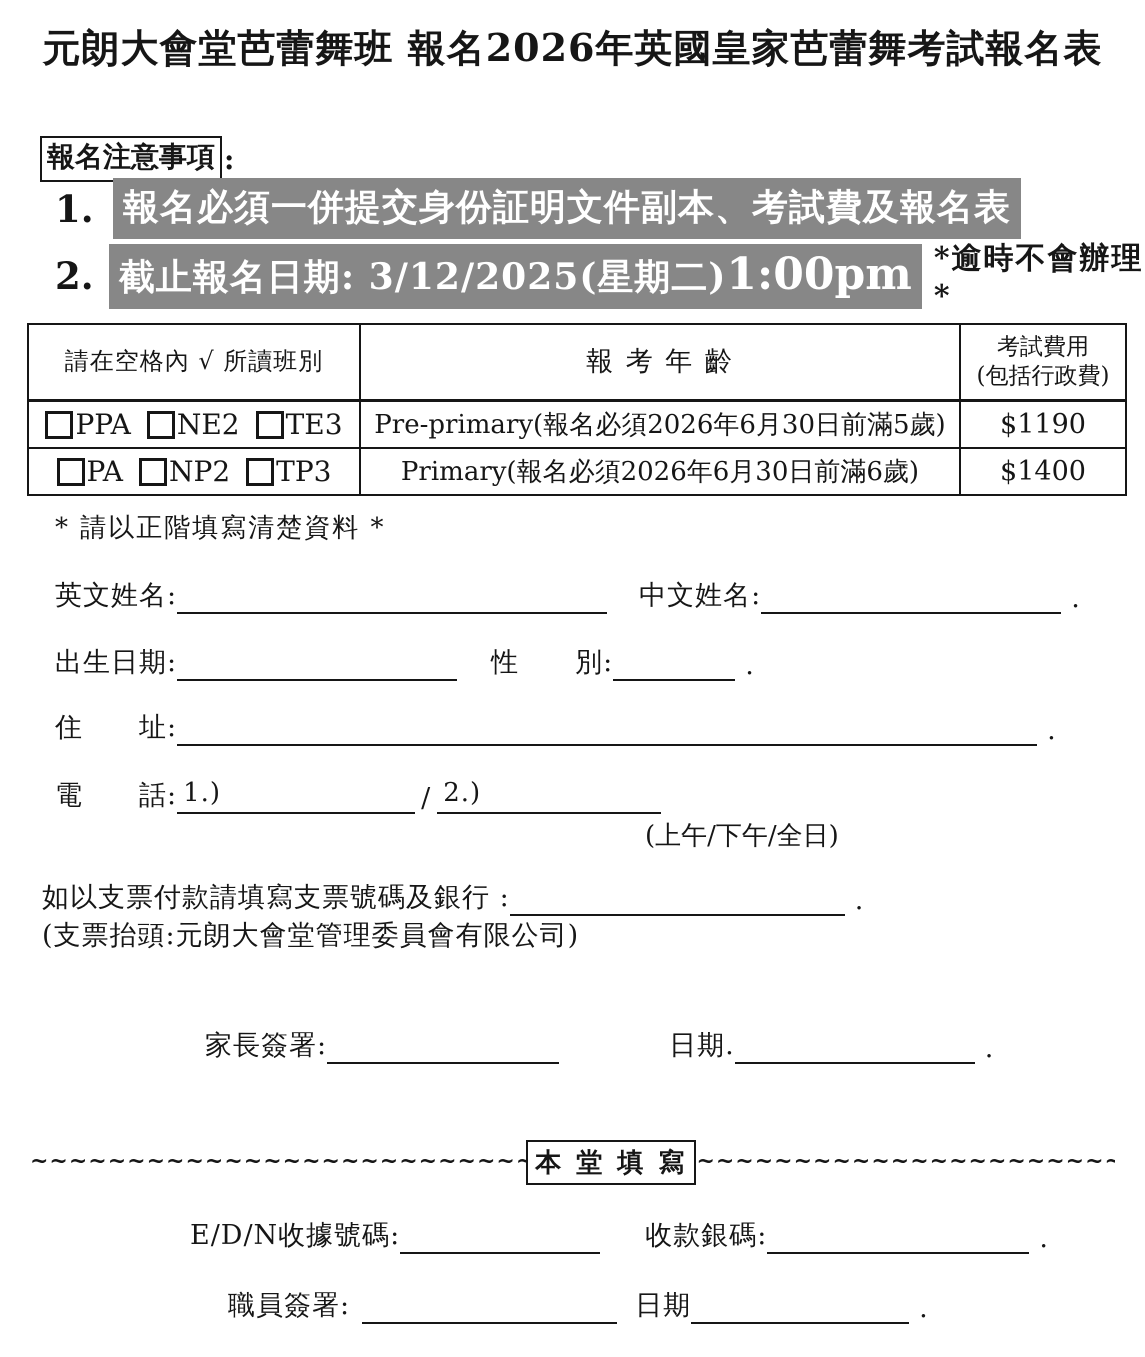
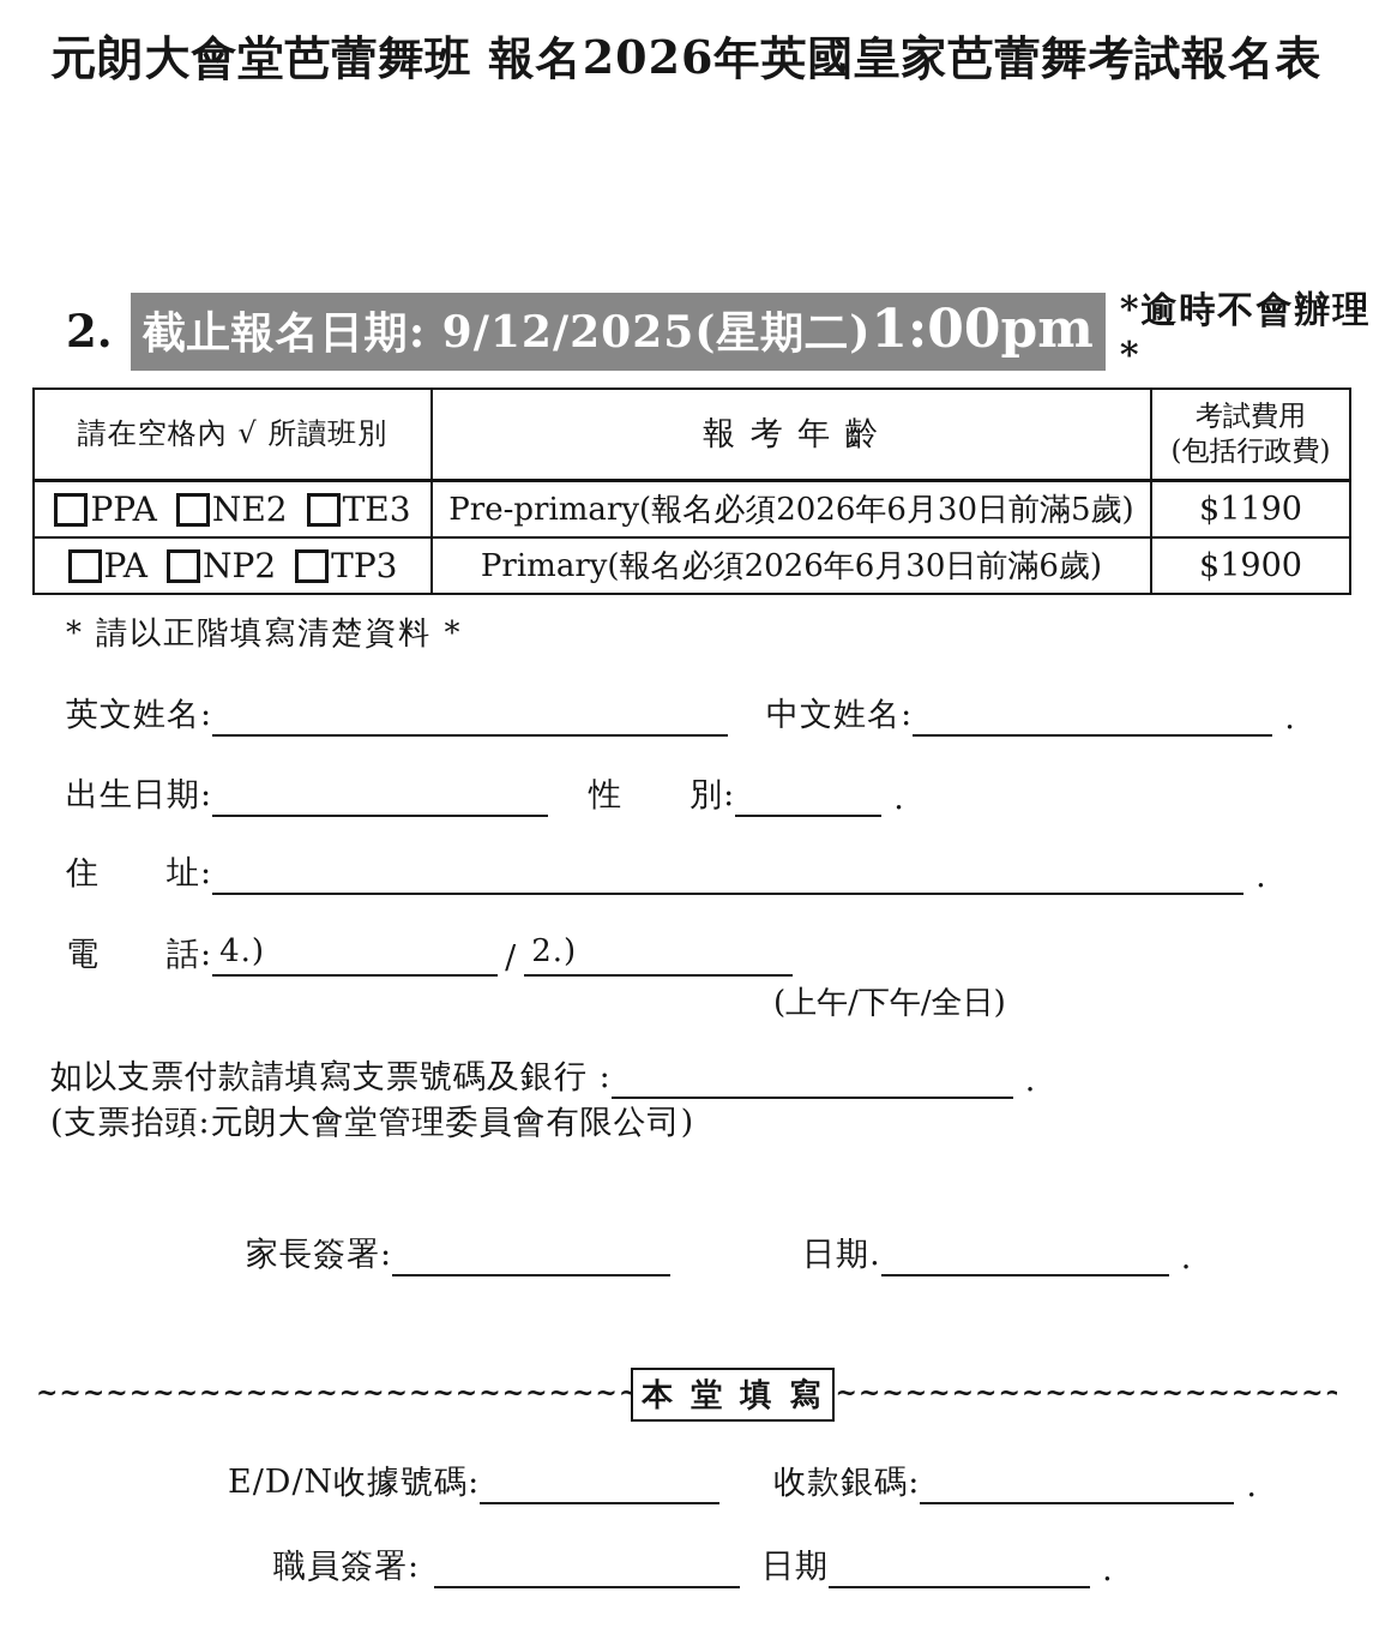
  元朗大會堂芭蕾舞班 報名2026年英國皇家芭蕾舞考試報名表
- 報名注意事項
- :
- 1.
- 報名必須一併提交身份証明文件副本、考試費及報名表
  2.
- 截止報名日期: 3/12/2025(星期二)1:00pm
+ 截止報名日期: 9/12/2025(星期二)1:00pm
  *逾時不會辦理*
  請在空格內 √ 所讀班別	報 考 年 齡	考試費用 (包括行政費)
  PPA NE2 TE3	Pre-primary(報名必須2026年6月30日前滿5歲)	$1190
- PA NP2 TP3	Primary(報名必須2026年6月30日前滿6歲)	$1400
+ PA NP2 TP3	Primary(報名必須2026年6月30日前滿6歲)	$1900
  * 請以正階填寫清楚資料 *
  英文姓名:
  中文姓名:
  .
  出生日期:
  性 別:
  .
  住 址:
  .
  電 話:
- 1.)
+ 4.)
  /
  2.)
  (上午/下午/全日)
  如以支票付款請填寫支票號碼及銀行 :
  .
  (支票抬頭:元朗大會堂管理委員會有限公司)
  家長簽署:
  日期.
  .
  本 堂 填 寫
  E/D/N收據號碼:
  收款銀碼:
  .
  職員簽署:
  日期
  .
